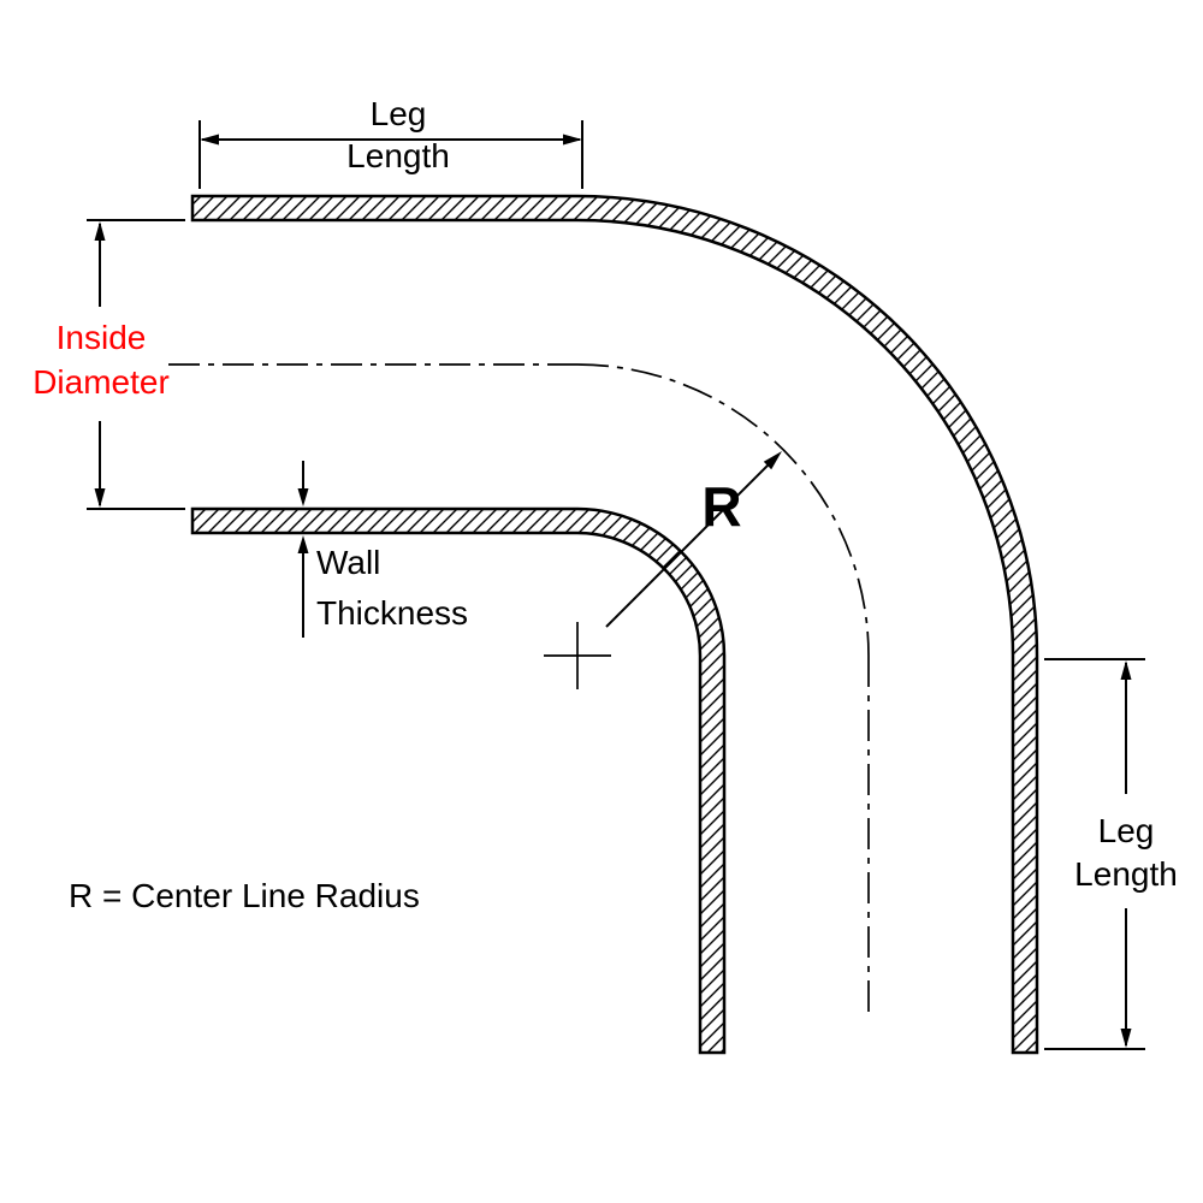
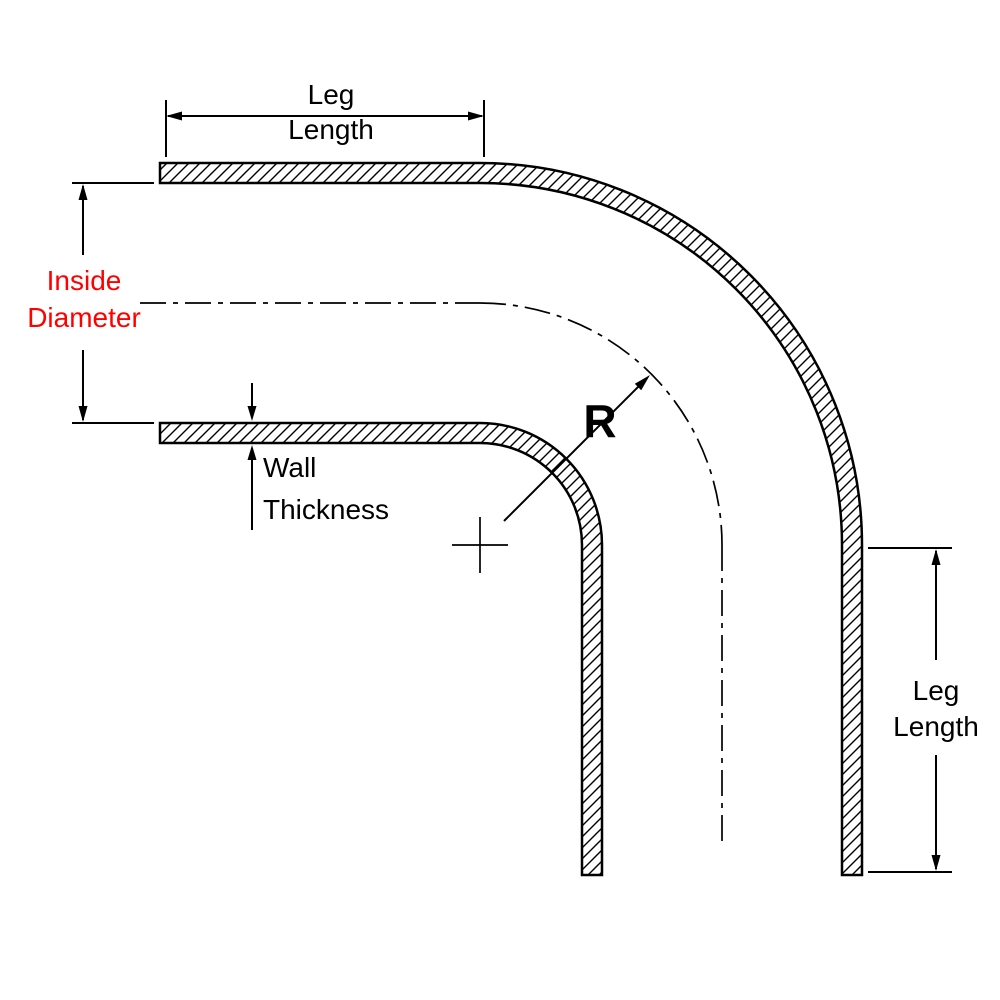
  R
  Leg
  Length
  Inside
  Diameter
  Wall
  Thickness
- R = Center Line Radius
  Leg
  Length
